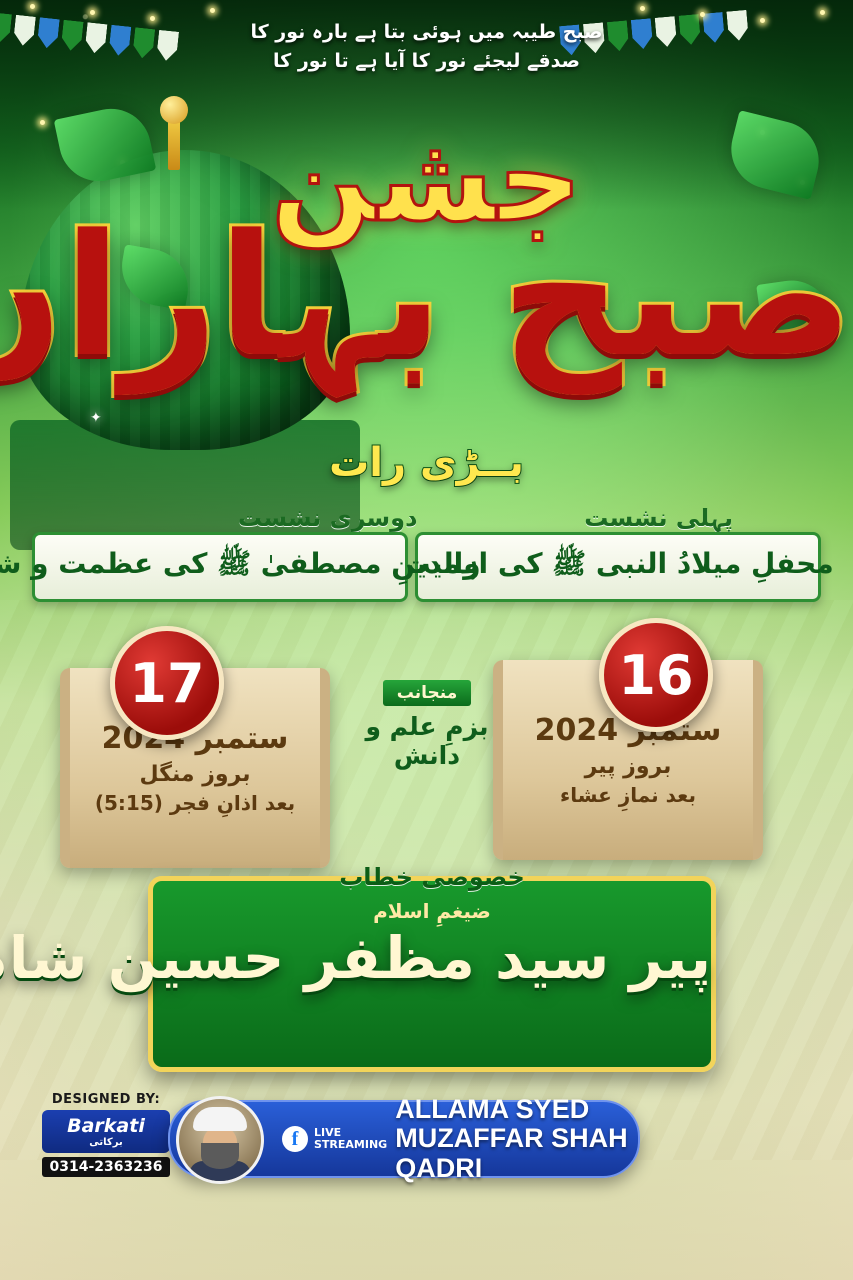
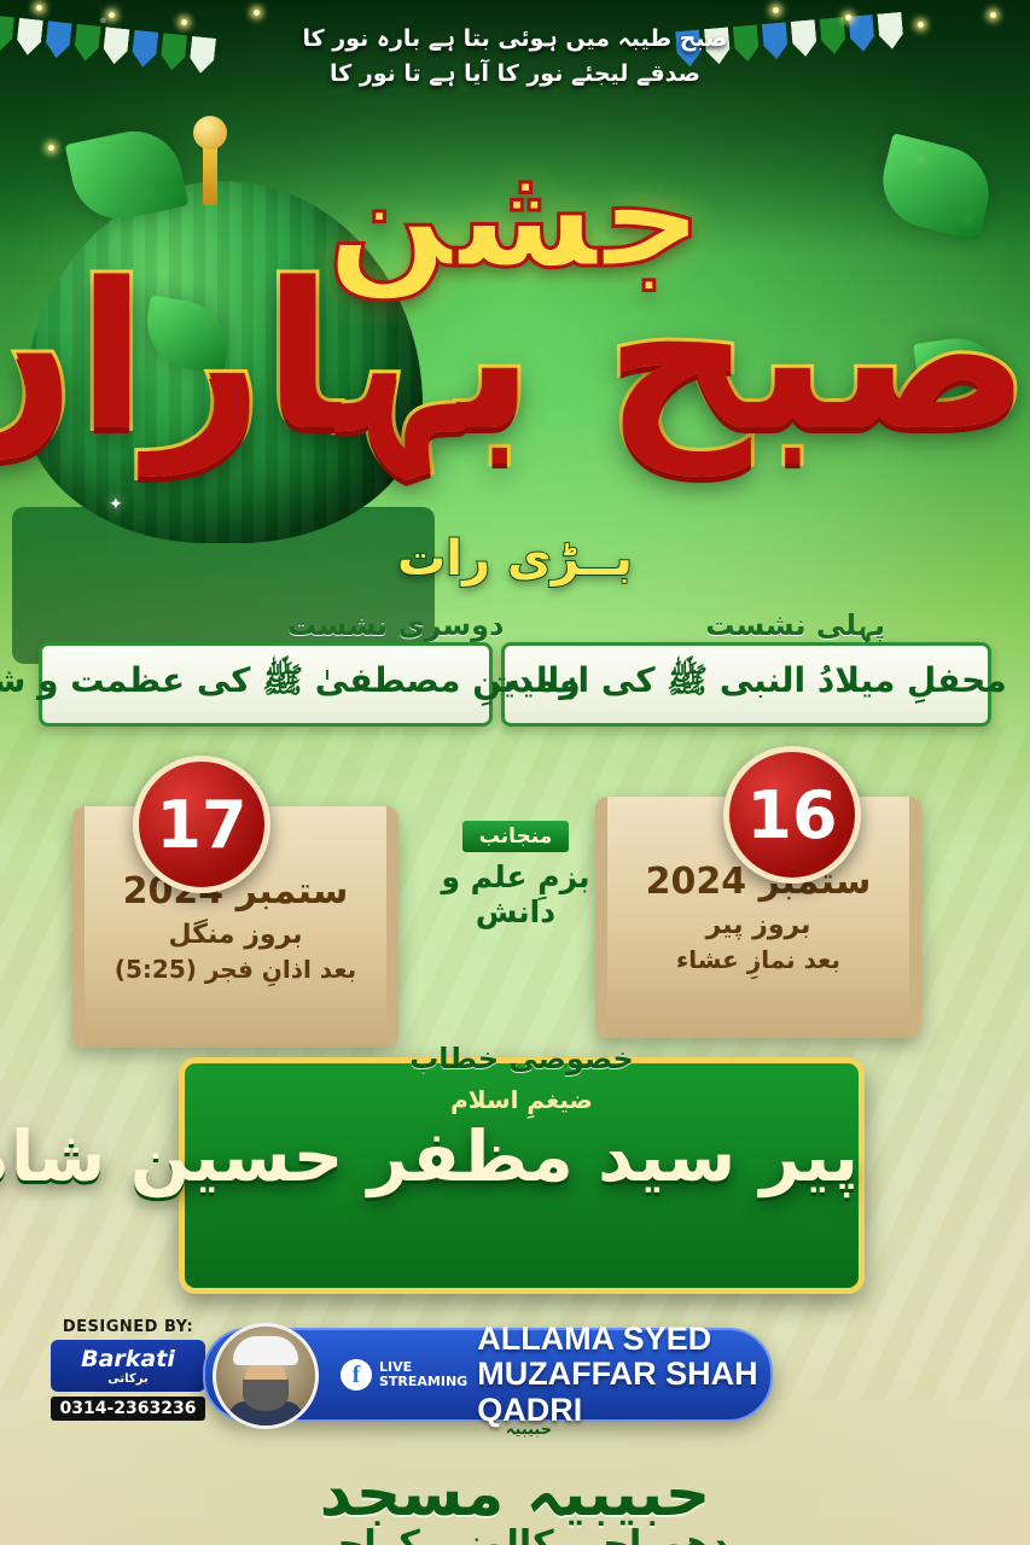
  ✦
  ✦
  صبح طیبہ میں ہوئی بتا ہے بارہ نور کا
  صدقے لیجئے نور کا آیا ہے تا نور کا
  جشن
  صبح بہارا
  بــڑی رات
  پہلی نشست
  محفلِ میلادُ النبی ﷺ کی اہمیت
  دوسری نشست
  والدینِ مصطفیٰ ﷺ کی عظمت و ش
  ستمر 2024
  بروز پیر
  بعد نمازِ عشاء
  16
  ستمبر 202
  بروز منگل
- بعد اذانِ فجر (5:15)
+ بعد اذانِ فجر (5:25)
  17
  منجانب
  بزمِ علم و
  دانش
  خصوصی خطاب
  ضیغمِ اسلام
  پیر سید مظفر حسین شا
  DESIGNED BY:
  Barkati
  برکاتی
  0314-2363236
  f
  LIVE
  STREAMING
  ALLAMA SYED
  MUZAFFAR SHAH QADRI
+ حبیبیہ
+ حبیبیہ مسجد
